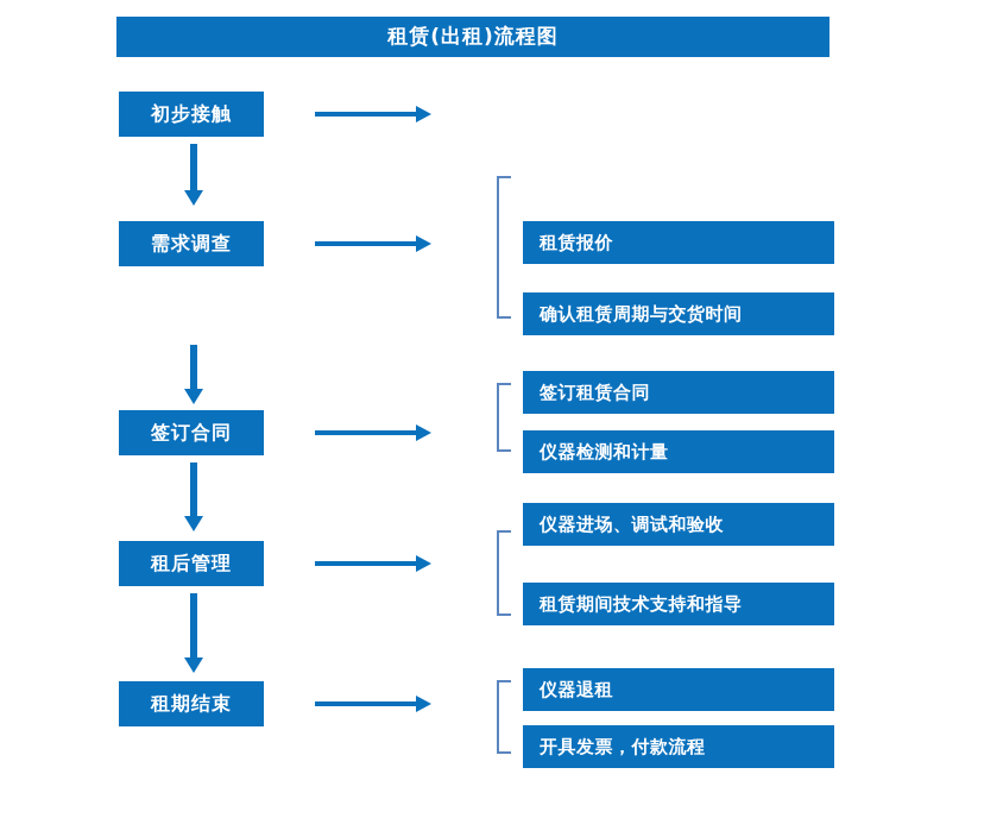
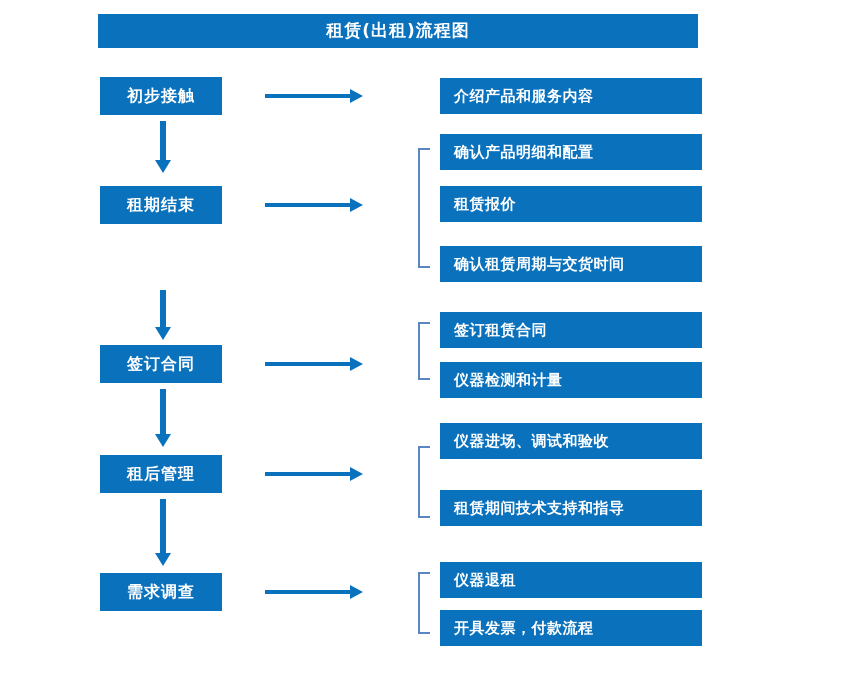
  租赁(出租)流程图
  初步接触
- 需求调查
+ 租期结束
  签订合同
  租后管理
- 租期结束
+ 需求调查
+ 介绍产品和服务内容
+ 确认产品明细和配置
  租赁报价
  确认租赁周期与交货时间
  签订租赁合同
  仪器检测和计量
  仪器进场、调试和验收
  租赁期间技术支持和指导
  仪器退租
  开具发票，付款流程
